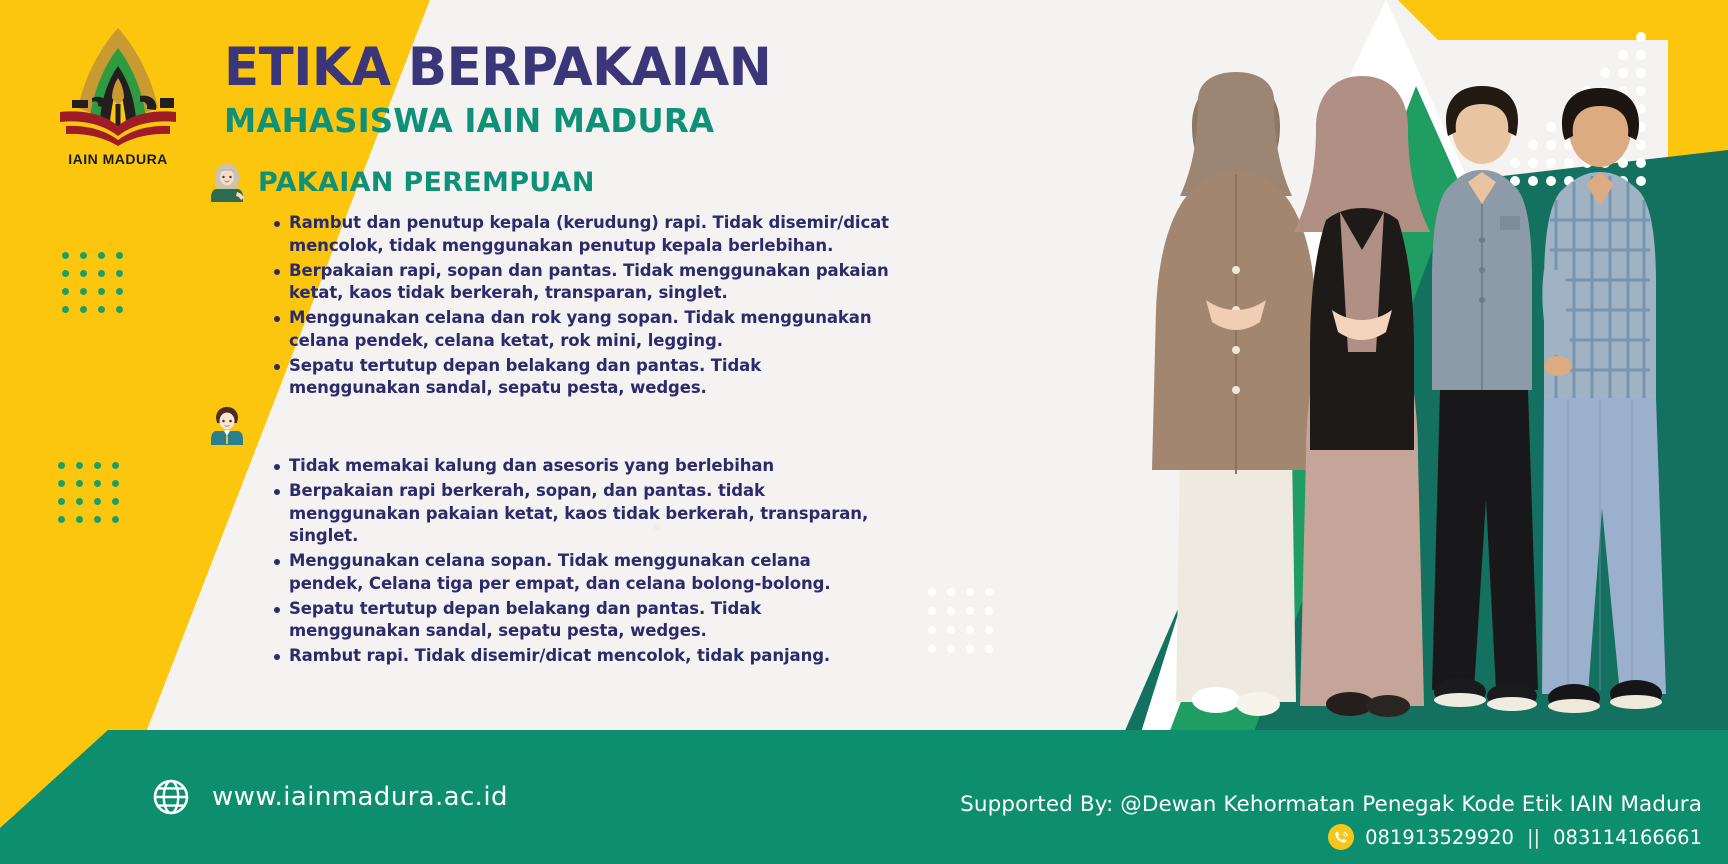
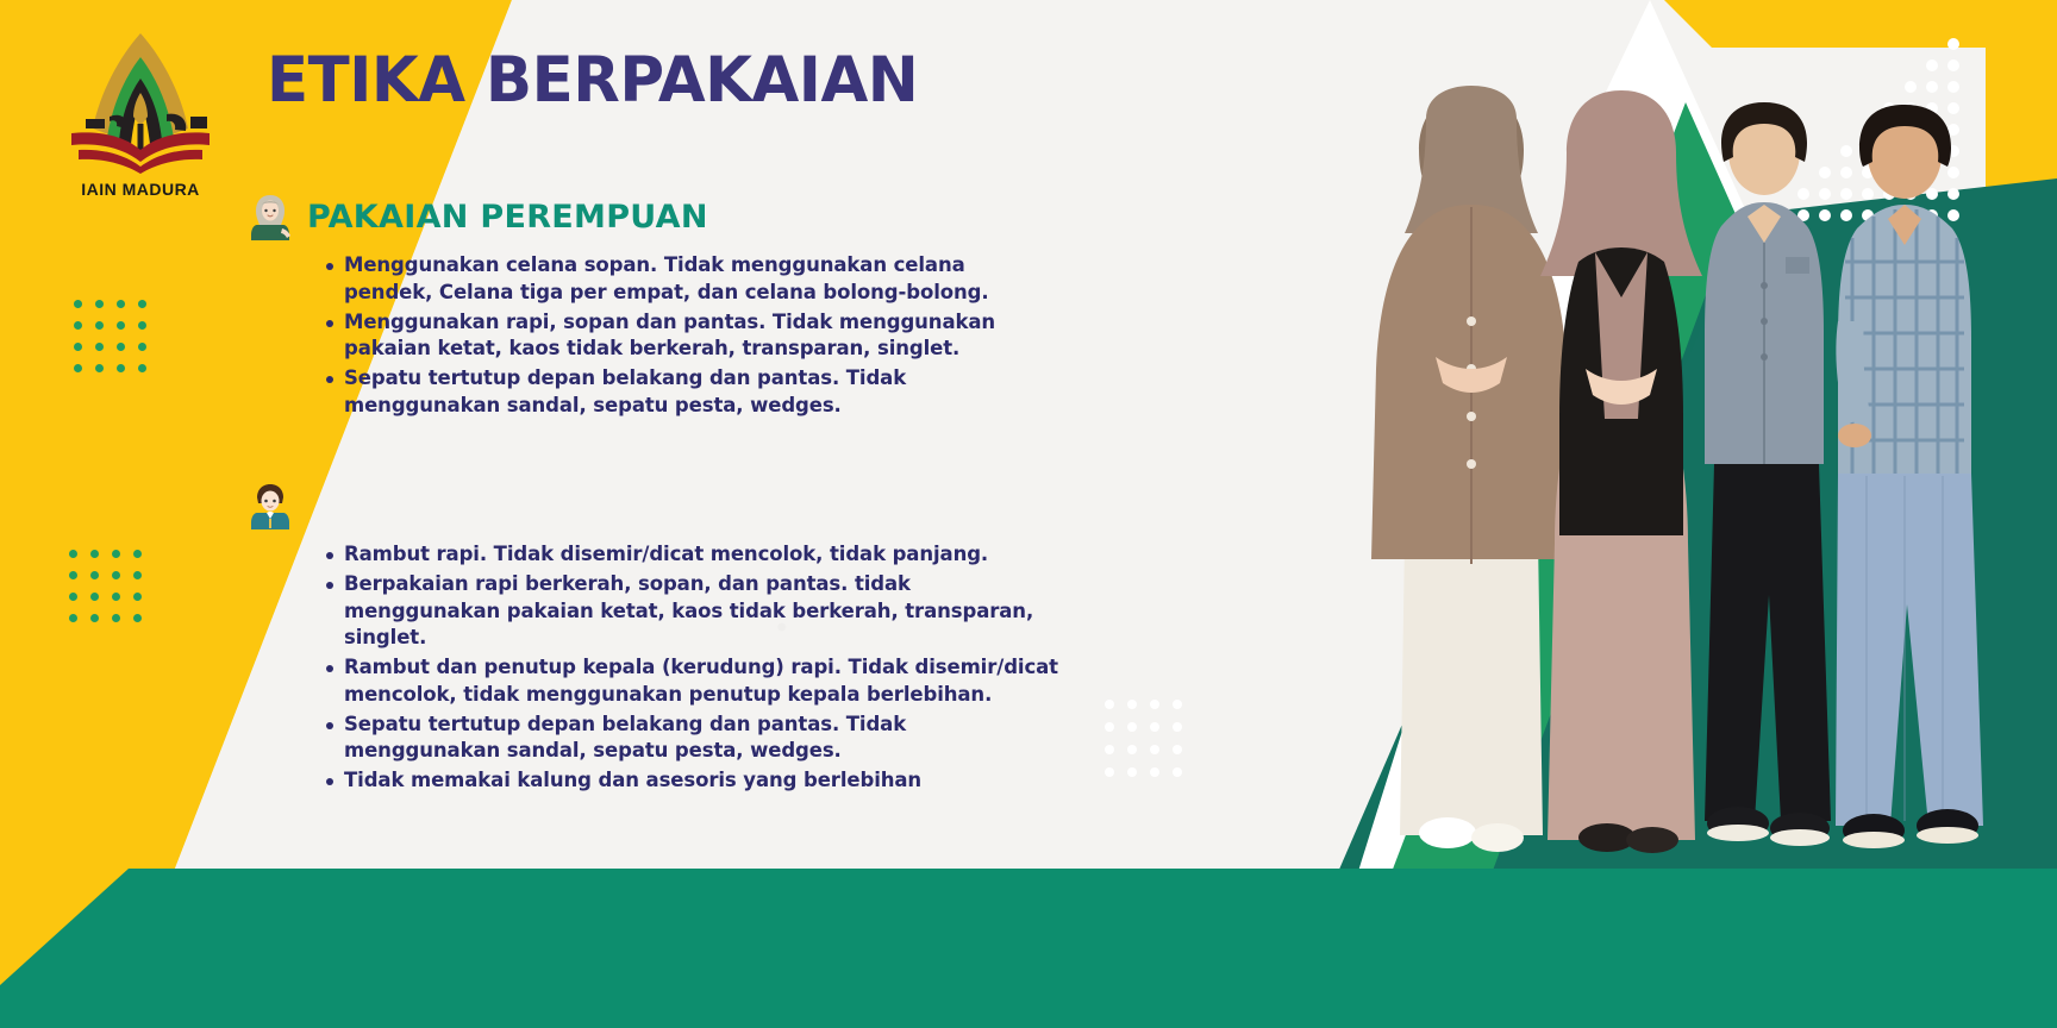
  IAIN MADURA
  ETIKA BERPAKAIAN
- MAHASISWA IAIN MADURA
  PAKAIAN PEREMPUAN
- Rambut dan penutup kepala (kerudung) rapi. Tidak disemir/dicat mencolok, tidak menggunakan penutup kepala berlebihan.
+ Menggunakan celana sopan. Tidak menggunakan celana pendek, Celana tiga per empat, dan celana bolong-bolong.
- Berpakaian rapi, sopan dan pantas. Tidak menggunakan pakaian ketat, kaos tidak berkerah, transparan, singlet.
+ Menggunakan rapi, sopan dan pantas. Tidak menggunakan pakaian ketat, kaos tidak berkerah, transparan, singlet.
- Menggunakan celana dan rok yang sopan. Tidak menggunakan celana pendek, celana ketat, rok mini, legging.
  Sepatu tertutup depan belakang dan pantas. Tidak menggunakan sandal, sepatu pesta, wedges.
- Tidak memakai kalung dan asesoris yang berlebihan
+ Rambut rapi. Tidak disemir/dicat mencolok, tidak panjang.
  Berpakaian rapi berkerah, sopan, dan pantas. tidak menggunakan pakaian ketat, kaos tidak berkerah, transparan, singlet.
- Menggunakan celana sopan. Tidak menggunakan celana pendek, Celana tiga per empat, dan celana bolong-bolong.
+ Rambut dan penutup kepala (kerudung) rapi. Tidak disemir/dicat mencolok, tidak menggunakan penutup kepala berlebihan.
  Sepatu tertutup depan belakang dan pantas. Tidak menggunakan sandal, sepatu pesta, wedges.
- Rambut rapi. Tidak disemir/dicat mencolok, tidak panjang.
+ Tidak memakai kalung dan asesoris yang berlebihan
- www.iainmadura.ac.id
- Supported By: @Dewan Kehormatan Penegak Kode Etik IAIN Madura
- 081913529920
- ||
- 083114166661
